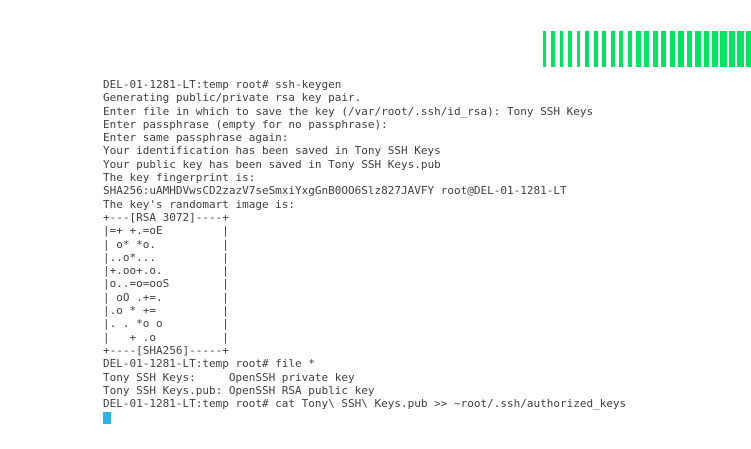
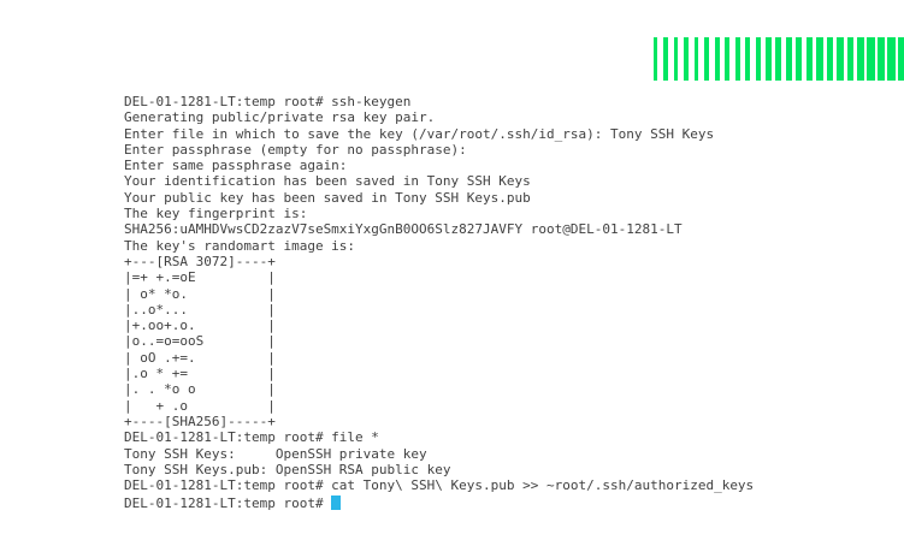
  DEL-01-1281-LT:temp root# ssh-keygen
  Generating public/private rsa key pair.
  Enter file in which to save the key (/var/root/.ssh/id_rsa): Tony SSH Keys
  Enter passphrase (empty for no passphrase):
  Enter same passphrase again:
  Your identification has been saved in Tony SSH Keys
  Your public key has been saved in Tony SSH Keys.pub
  The key fingerprint is:
  SHA256:uAMHDVwsCD2zazV7seSmxiYxgGnB0OO6Slz827JAVFY root@DEL-01-1281-LT
  The key's randomart image is:
  +---[RSA 3072]----+
  |=+ +.=oE |
  | o* *o. |
  |..o*... |
  |+.oo+.o. |
  |o..=o=ooS |
  | oO .+=. |
  |.o * += |
  |. . *o o |
  | + .o |
  +----[SHA256]-----+
  DEL-01-1281-LT:temp root# file *
  Tony SSH Keys: OpenSSH private key
  Tony SSH Keys.pub: OpenSSH RSA public key
  DEL-01-1281-LT:temp root# cat Tony\ SSH\ Keys.pub >> ~root/.ssh/authorized_keys
+ DEL-01-1281-LT:temp root#
